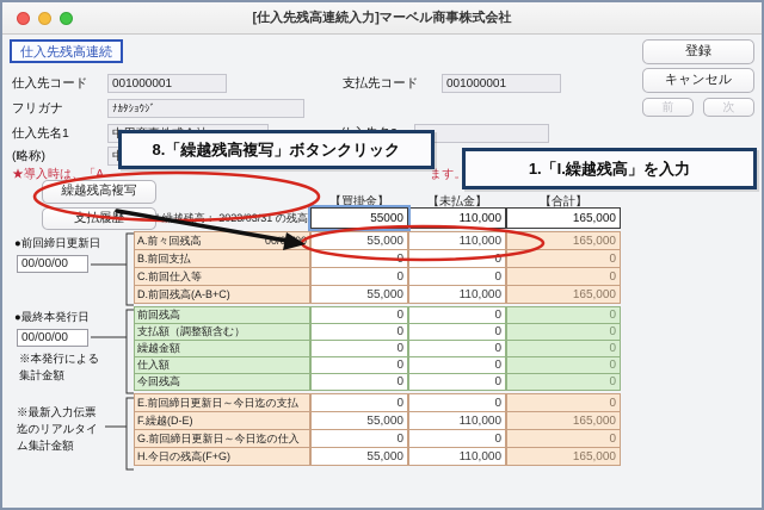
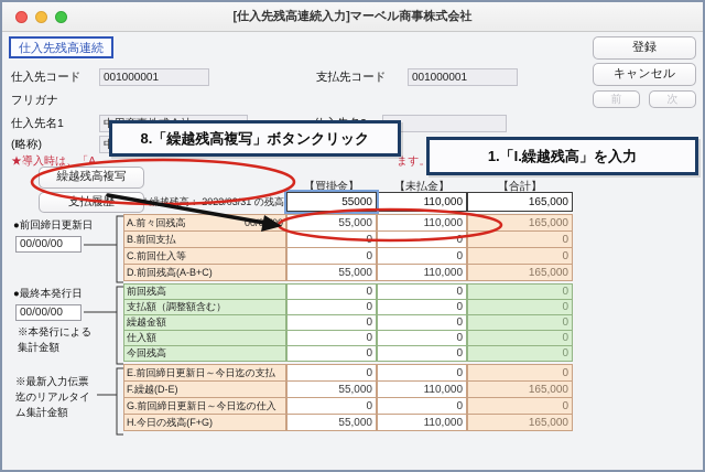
  [仕入先残高連続入力]マーベル商事株式会社
  仕入先残高連続
  登録
  キャンセル
  前
  次
  仕入先コード
  001000001
  支払先コード
  001000001
  フリガナ
- ﾅｶﾀｼｮｳｼﾞ
  仕入先名1
  (略称)
  ★導入時は、「A
  ます。
  繰越残高複写
  【買掛金】
  【未払金】
  【合計】
  55000
  110,000
  165,000
  A.前々回残高
  55,000
  110,000
  165,000
  B.前回支払
  0
  0
  C.前回仕入等
  0
  0
  0
  D.前回残高(A-B+C)
  55,000
  110,000
  165,000
  前回残高
  0
  0
  0
  支払額（調整額含む）
  0
  0
  0
  繰越金額
  0
  0
  0
  仕入額
  0
  0
  0
  今回残高
  0
  0
  0
  E.前回締日更新日～今日迄の支払
  0
  0
  0
  F.繰越(D-E)
  55,000
  110,000
  165,000
  G.前回締日更新日～今日迄の仕入
  0
  0
  0
  H.今日の残高(F+G)
  55,000
  110,000
  165,000
  ●前回締日更新日
  00/00/00
  ●最終本発行日
  00/00/00
  ※本発行による
  集計金額
  ※最新入力伝票
  迄のリアルタイ
  ム集計金額
  8.「繰越残高複写」ボタンクリック
  1.「I.繰越残高」を入力
